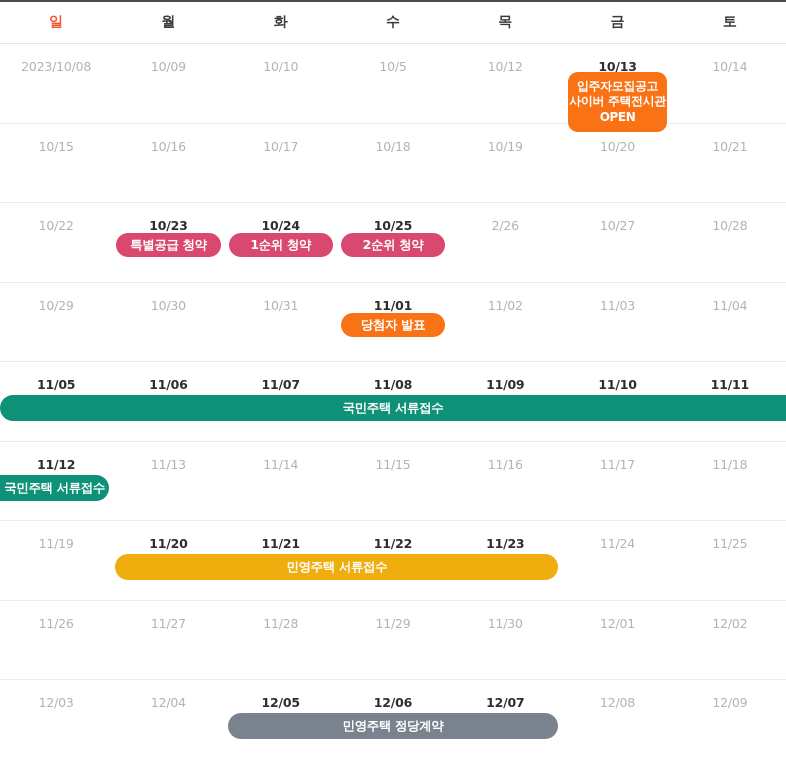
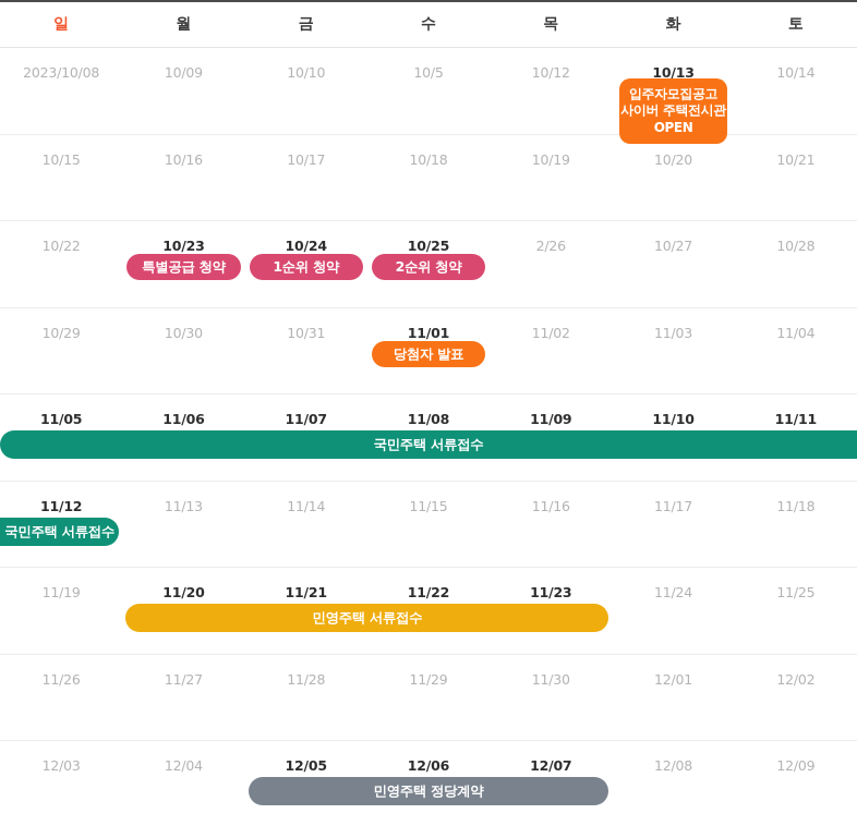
  일
  월
- 화
+ 금
  수
  목
- 금
+ 화
  토
  2023/10/08
  10/09
  10/10
  10/5
  10/12
  10/13
  10/14
  입주자모집공고
  사이버 주택전시관
  OPEN
  10/15
  10/16
  10/17
  10/18
  10/19
  10/20
  10/21
  10/22
  10/23
  10/24
  10/25
  2/26
  10/27
  10/28
  특별공급 청약
  1순위 청약
  2순위 청약
  10/29
  10/30
  10/31
  11/01
  11/02
  11/03
  11/04
  당첨자 발표
  11/05
  11/06
  11/07
  11/08
  11/09
  11/10
  11/11
  국민주택 서류접수
  11/12
  11/13
  11/14
  11/15
  11/16
  11/17
  11/18
  국민주택 서류접수
  11/19
  11/20
  11/21
  11/22
  11/23
  11/24
  11/25
  민영주택 서류접수
  11/26
  11/27
  11/28
  11/29
  11/30
  12/01
  12/02
  12/03
  12/04
  12/05
  12/06
  12/07
  12/08
  12/09
  민영주택 정당계약
